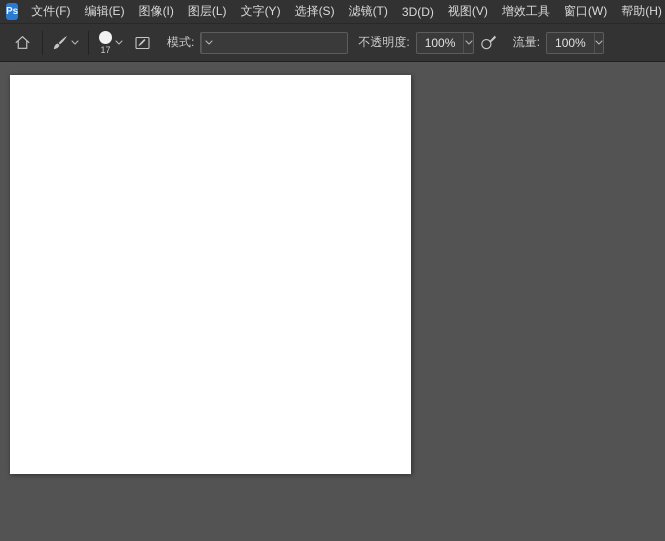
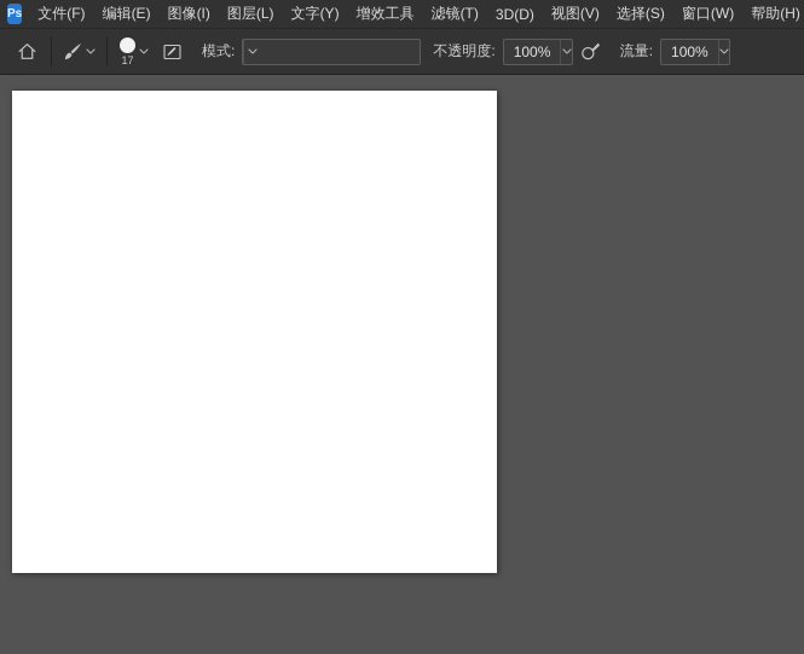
  Ps
  文件(F)
  编辑(E)
  图像(I)
  图层(L)
  文字(Y)
- 选择(S)
+ 增效工具
  滤镜(T)
  3D(D)
  视图(V)
- 增效工具
+ 选择(S)
  窗口(W)
  帮助(H)
  17
  模式:
  不透明度:
  100%
  流量:
  100%
